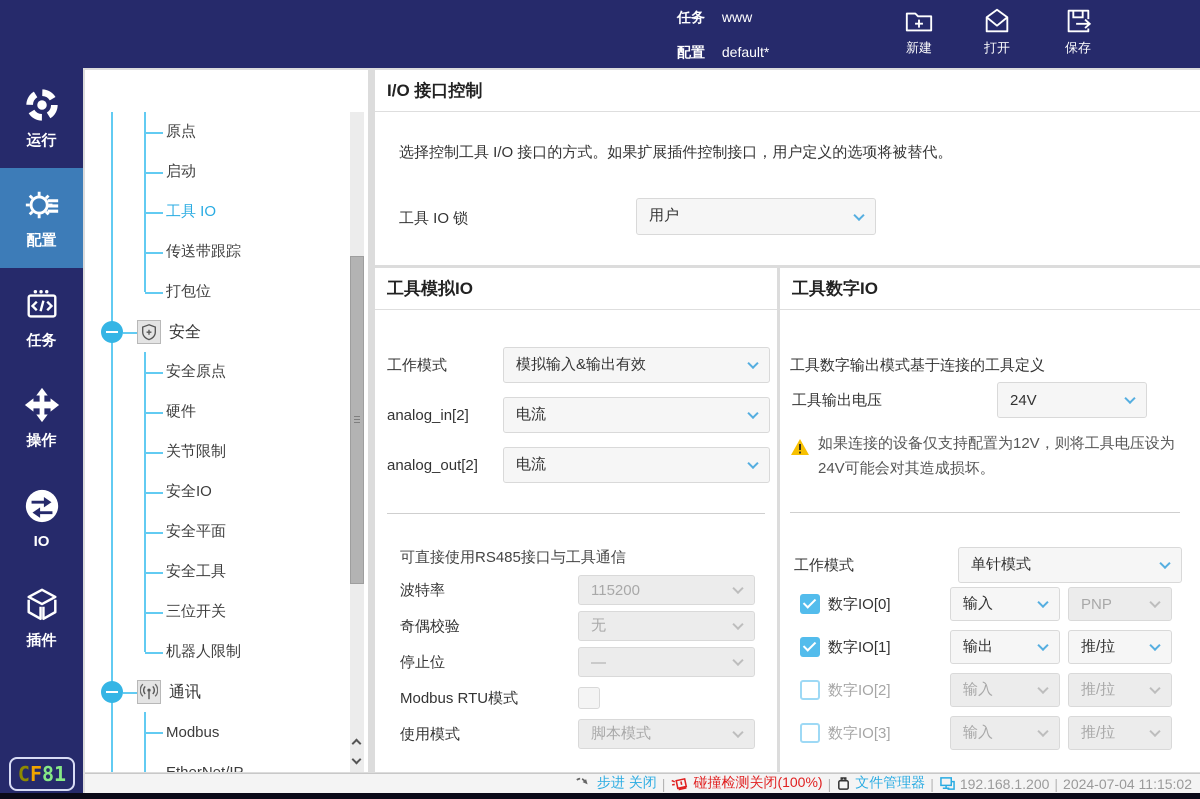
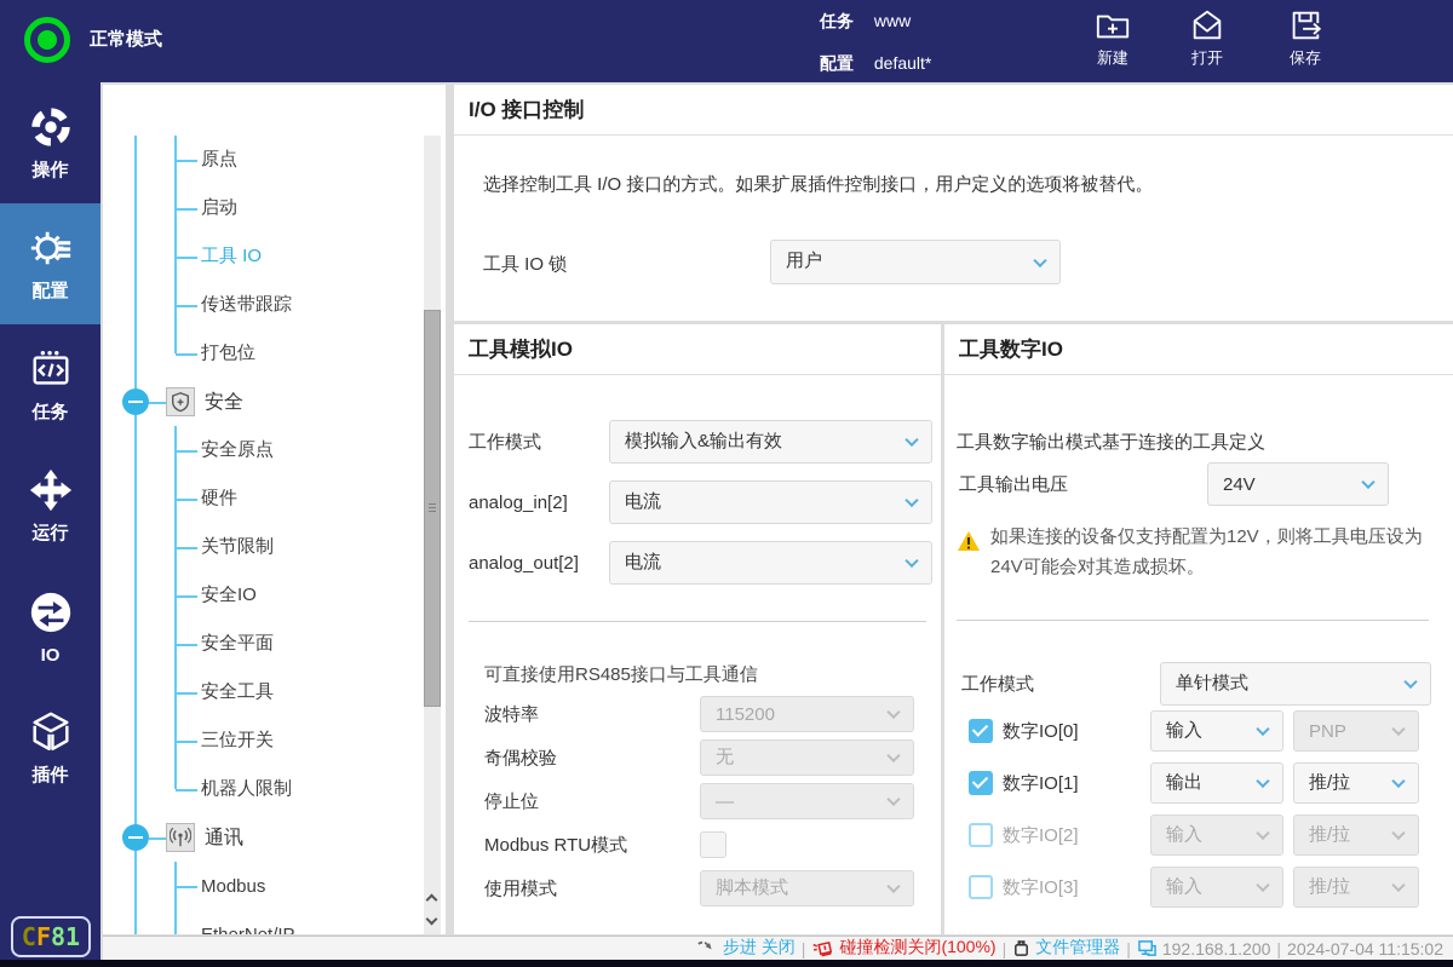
+ 正常模式
  任务 www
  配置 default*
  新建
  打开
  保存
- 运行
+ 操作
  配置
  任务
- 操作
+ 运行
  IO
  插件
  CF81
  原点
  启动
  工具 IO
  传送带跟踪
  打包位
  安全
  安全原点
  硬件
  关节限制
  安全IO
  安全平面
  安全工具
  三位开关
  机器人限制
  通讯
  Modbus
  I/O 接口控制
  选择控制工具 I/O 接口的方式。如果扩展插件控制接口，用户定义的选项将被替代。
  工具 IO 锁
  用户
  工具模拟IO
  工作模式
  模拟输入&输出有效
  analog_in[2]
  电流
  analog_out[2]
  电流
  可直接使用RS485接口与工具通信
  波特率
  115200
  奇偶校验
  无
  停止位
  —
  Modbus RTU模式
  使用模式
  脚本模式
  工具数字IO
  工具数字输出模式基于连接的工具定义
  工具输出电压
  24V
  如果连接的设备仅支持配置为12V，则将工具电压设为24V可能会对其造成损坏。
  工作模式
  单针模式
  数字IO[0]
  输入
  PNP
  数字IO[1]
  输出
  推/拉
  数字IO[2]
  输入
  推/拉
  数字IO[3]
  输入
  推/拉
  步进 关闭
  |
  碰撞检测关闭(100%)
  |
  文件管理器
  |
  192.168.1.200
  |
  2024-07-04 11:15:02
